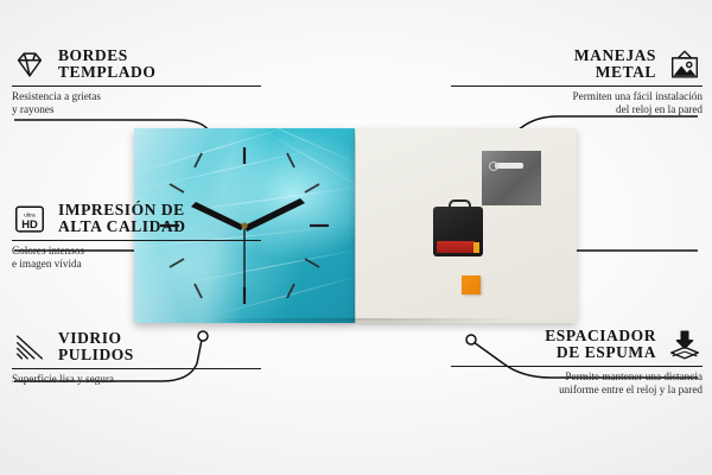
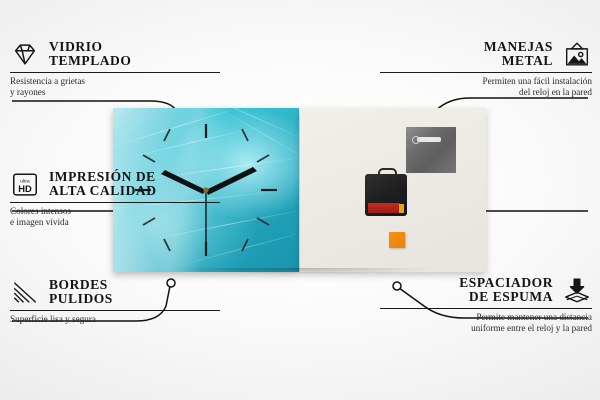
- BORDES
+ VIDRIO
  TEMPLADO
  Resistencia a grietas
  y rayones
  HD
  IMPRESIÓN DE
  ALTA CALIDAD
  Colores intensos
  e imagen vívida
- VIDRIO
+ BORDES
  PULIDOS
  Superficie lisa y segura
  MANEJAS
  METAL
  Permiten una fácil instalación
  del reloj en la pared
  ESPACIADOR
  DE ESPUMA
  Permite mantener una distancia
  uniforme entre el reloj y la pared
